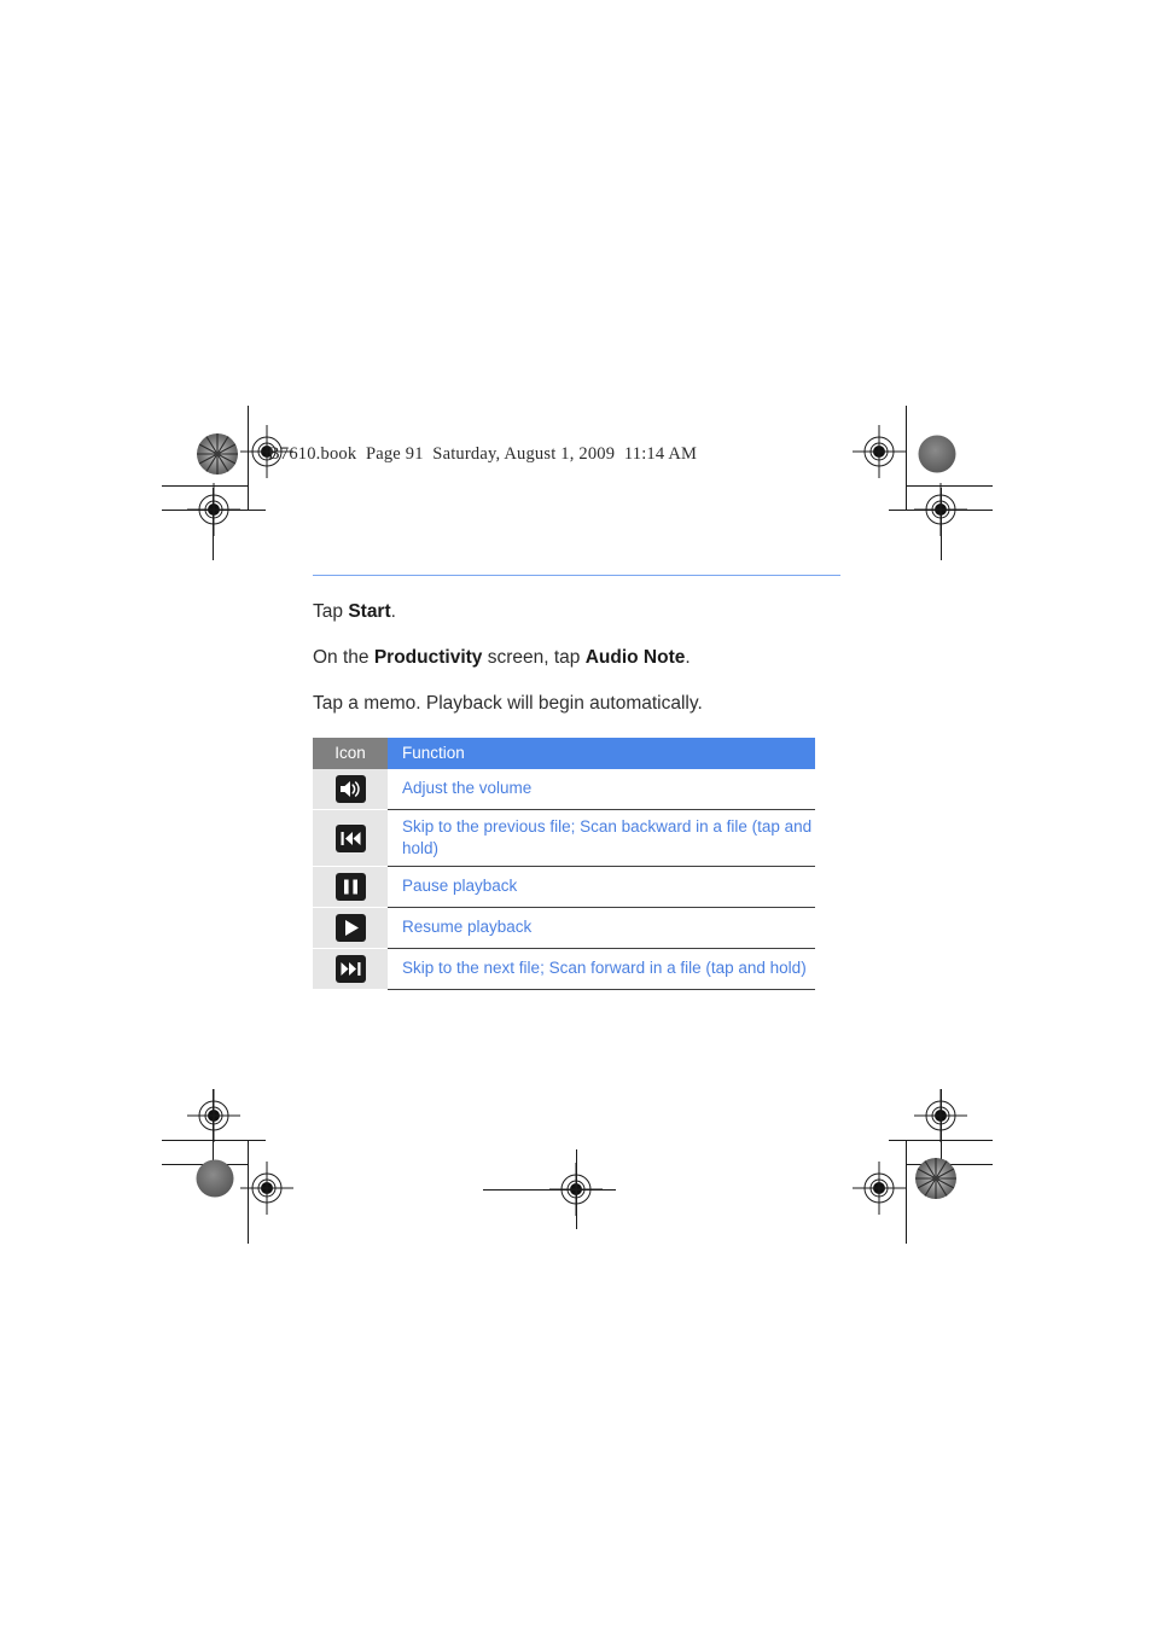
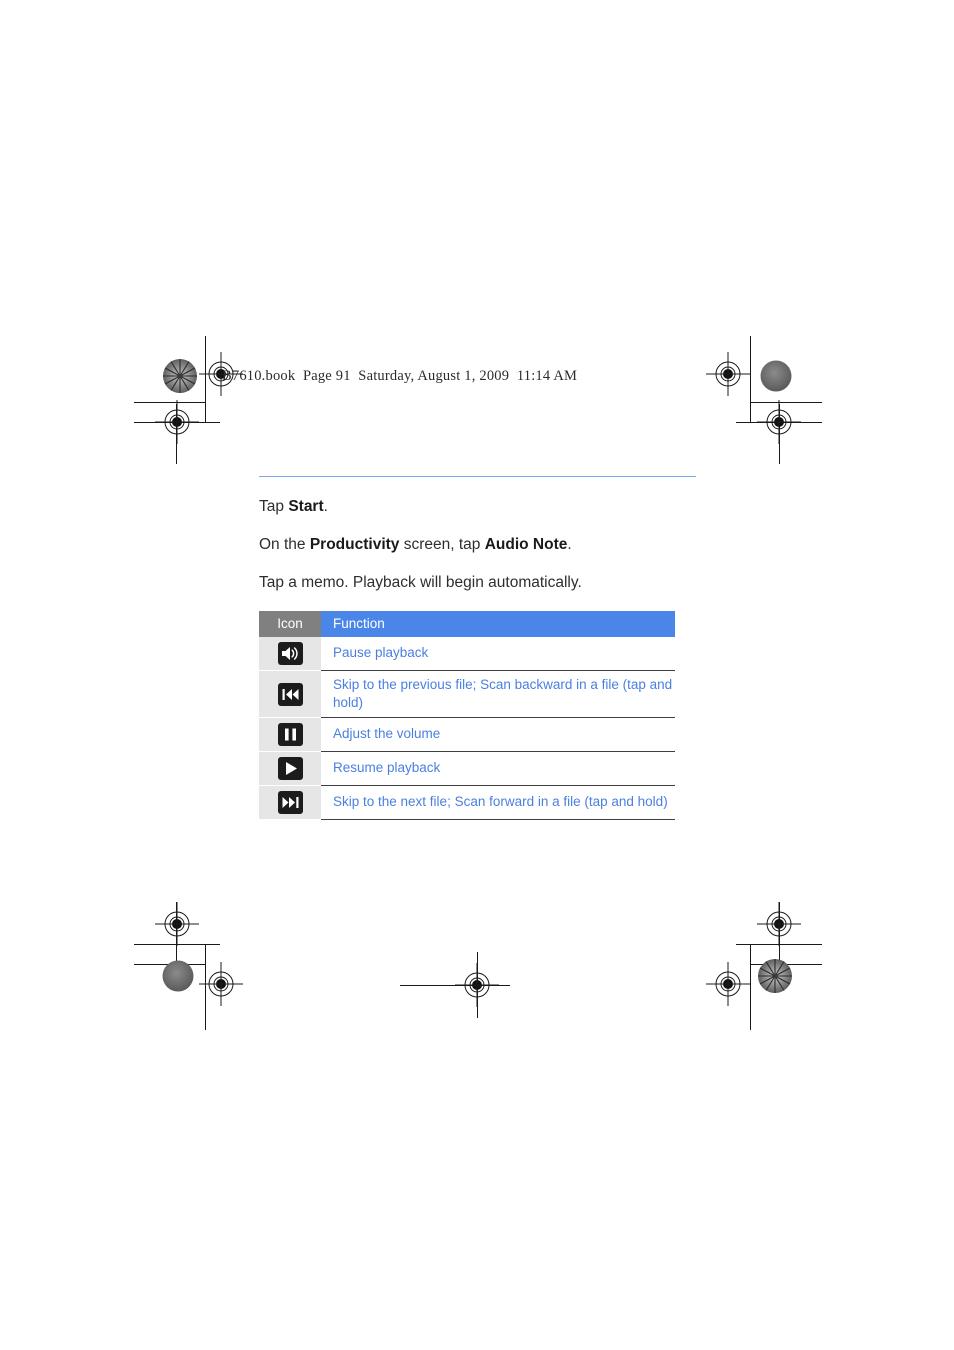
  B7610.book Page 91 Saturday, August 1, 2009 11:14 AM
  Tap Start.
  On the Productivity screen, tap Audio Note.
  Tap a memo. Playback will begin automatically.
  Icon	Function
- 	Adjust the volume
+ 	Pause playback
  	Skip to the previous file; Scan backward in a file (tap and hold)
- 	Pause playback
+ 	Adjust the volume
  	Resume playback
  	Skip to the next file; Scan forward in a file (tap and hold)
